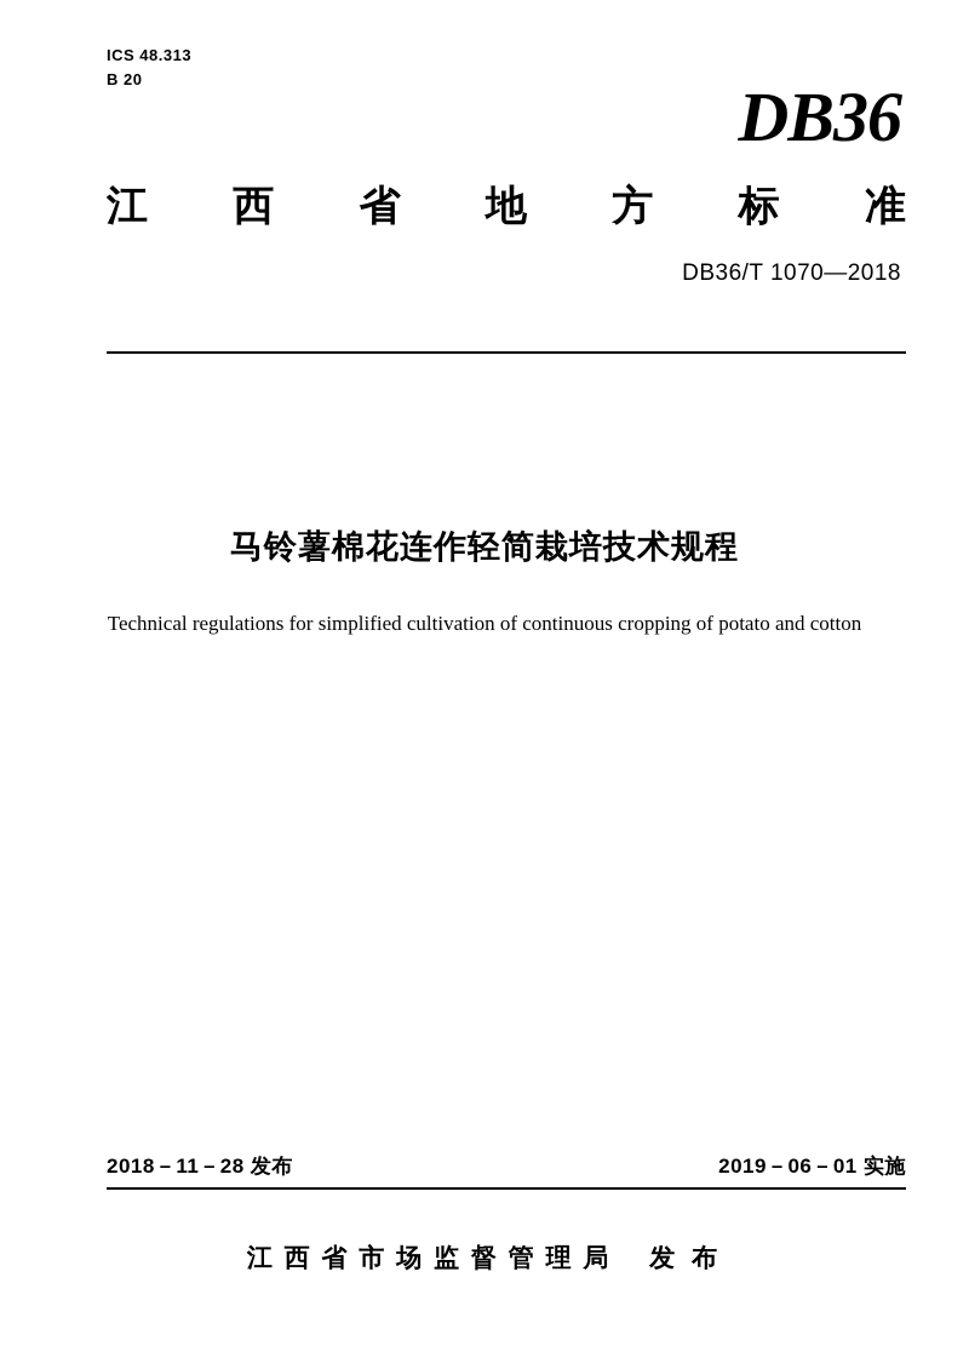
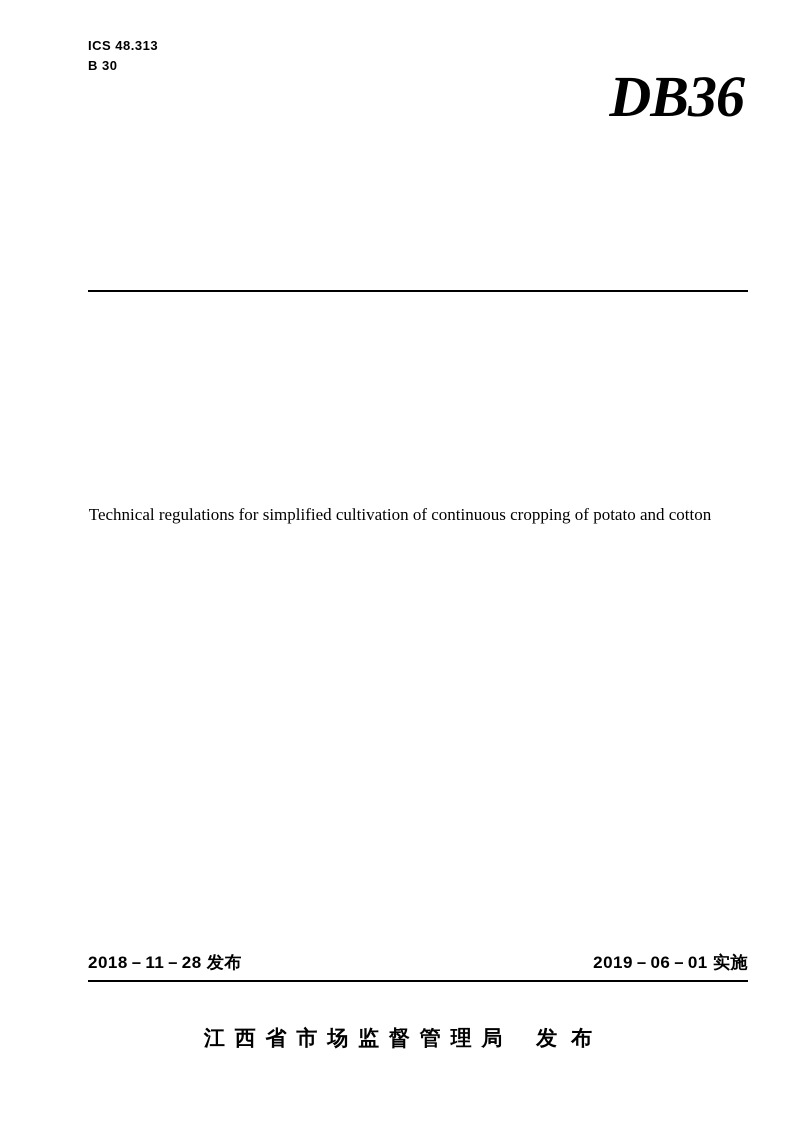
  ICS 48.313
- B 20
+ B 30
  DB36
- 江
- 西
- 省
- 地
- 方
- 标
- 准
- DB36/T 1070—2018
- 马铃薯棉花连作轻简栽培技术规程
  Technical regulations for simplified cultivation of continuous cropping of potato and cotton
  2018－11－28 发布
  2019－06－01 实施
  江 西 省 市 场 监 督 管 理 局 发 布
